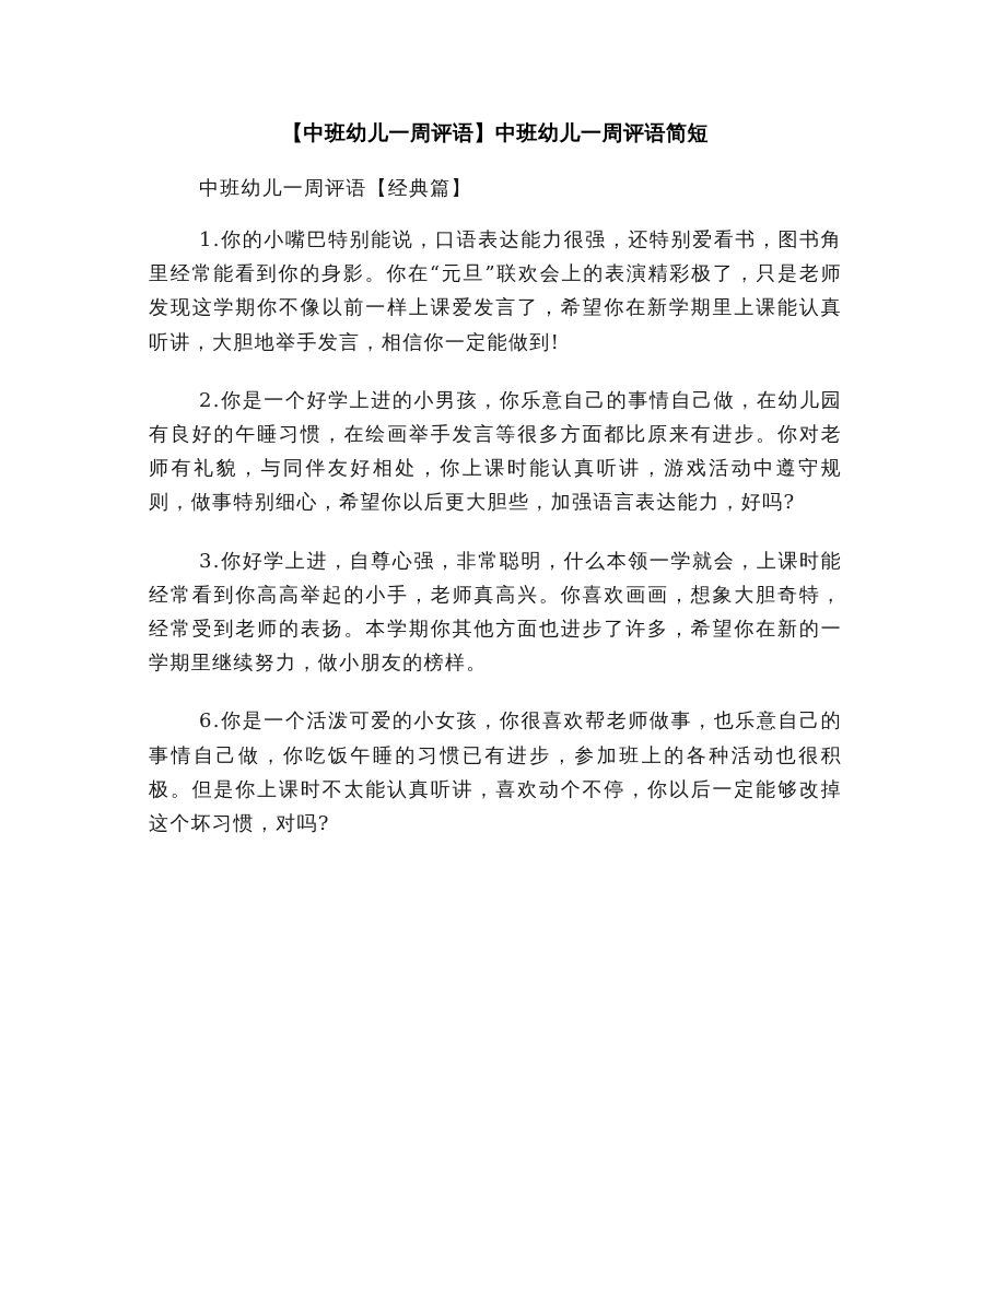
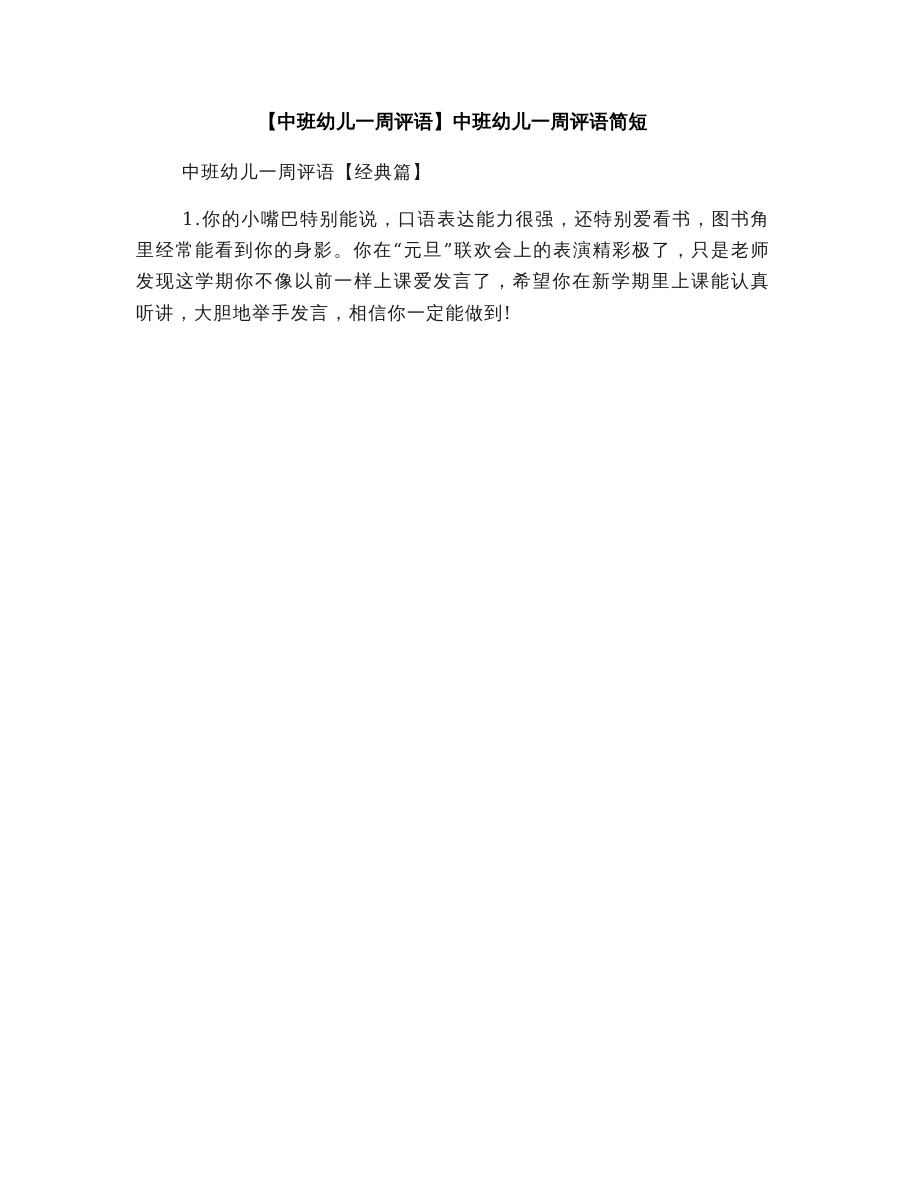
  【中班幼儿一周评语】中班幼儿一周评语简短
  中班幼儿一周评语【经典篇】
  1.你的小嘴巴特别能说，口语表达能力很强，还特别爱看书，图书角里经常能看到你的身影。你在“元旦”联欢会上的表演精彩极了，只是老师发现这学期你不像以前一样上课爱发言了，希望你在新学期里上课能认真听讲，大胆地举手发言，相信你一定能做到!
- 2.你是一个好学上进的小男孩，你乐意自己的事情自己做，在幼儿园有良好的午睡习惯，在绘画举手发言等很多方面都比原来有进步。你对老师有礼貌，与同伴友好相处，你上课时能认真听讲，游戏活动中遵守规则，做事特别细心，希望你以后更大胆些，加强语言表达能力，好吗?
- 3.你好学上进，自尊心强，非常聪明，什么本领一学就会，上课时能经常看到你高高举起的小手，老师真高兴。你喜欢画画，想象大胆奇特，经常受到老师的表扬。本学期你其他方面也进步了许多，希望你在新的一学期里继续努力，做小朋友的榜样。
- 6.你是一个活泼可爱的小女孩，你很喜欢帮老师做事，也乐意自己的事情自己做，你吃饭午睡的习惯已有进步，参加班上的各种活动也很积极。但是你上课时不太能认真听讲，喜欢动个不停，你以后一定能够改掉这个坏习惯，对吗?
